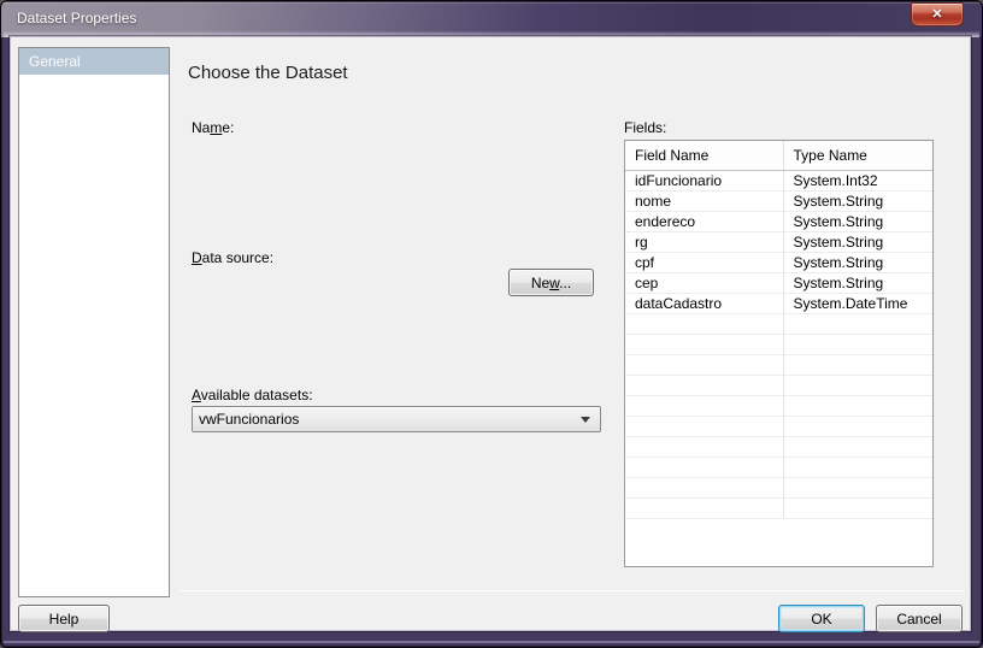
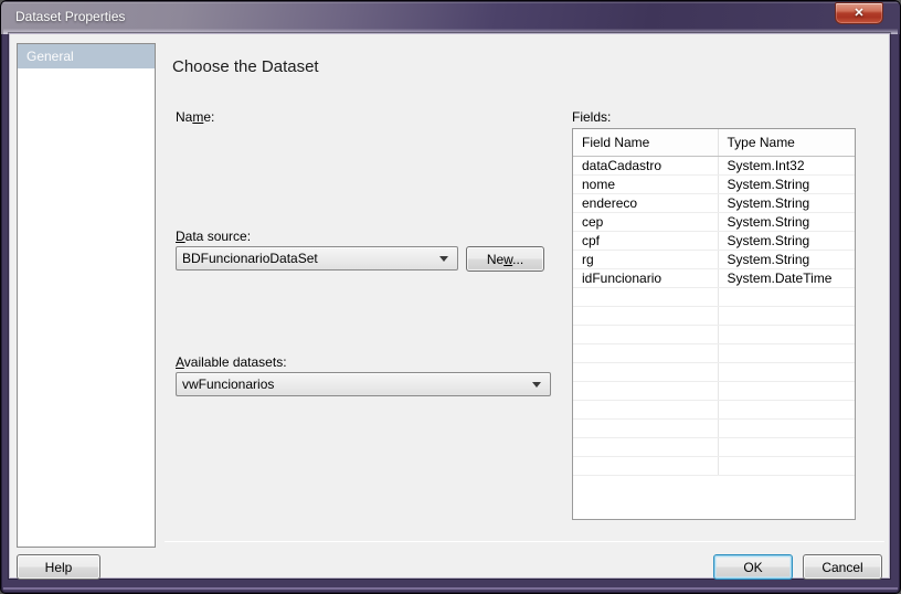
  Dataset Properties
  ✕
  General
  Choose the Dataset
  Name:
  Data source:
+ BDFuncionarioDataSet
  New...
  Available datasets:
  vwFuncionarios
  Fields:
  Field Name	Type Name
- idFuncionario	System.Int32
+ dataCadastro	System.Int32
  nome	System.String
  endereco	System.String
- rg	System.String
+ cep	System.String
  cpf	System.String
- cep	System.String
+ rg	System.String
- dataCadastro	System.DateTime
+ idFuncionario	System.DateTime
  Help
  OK
  Cancel
